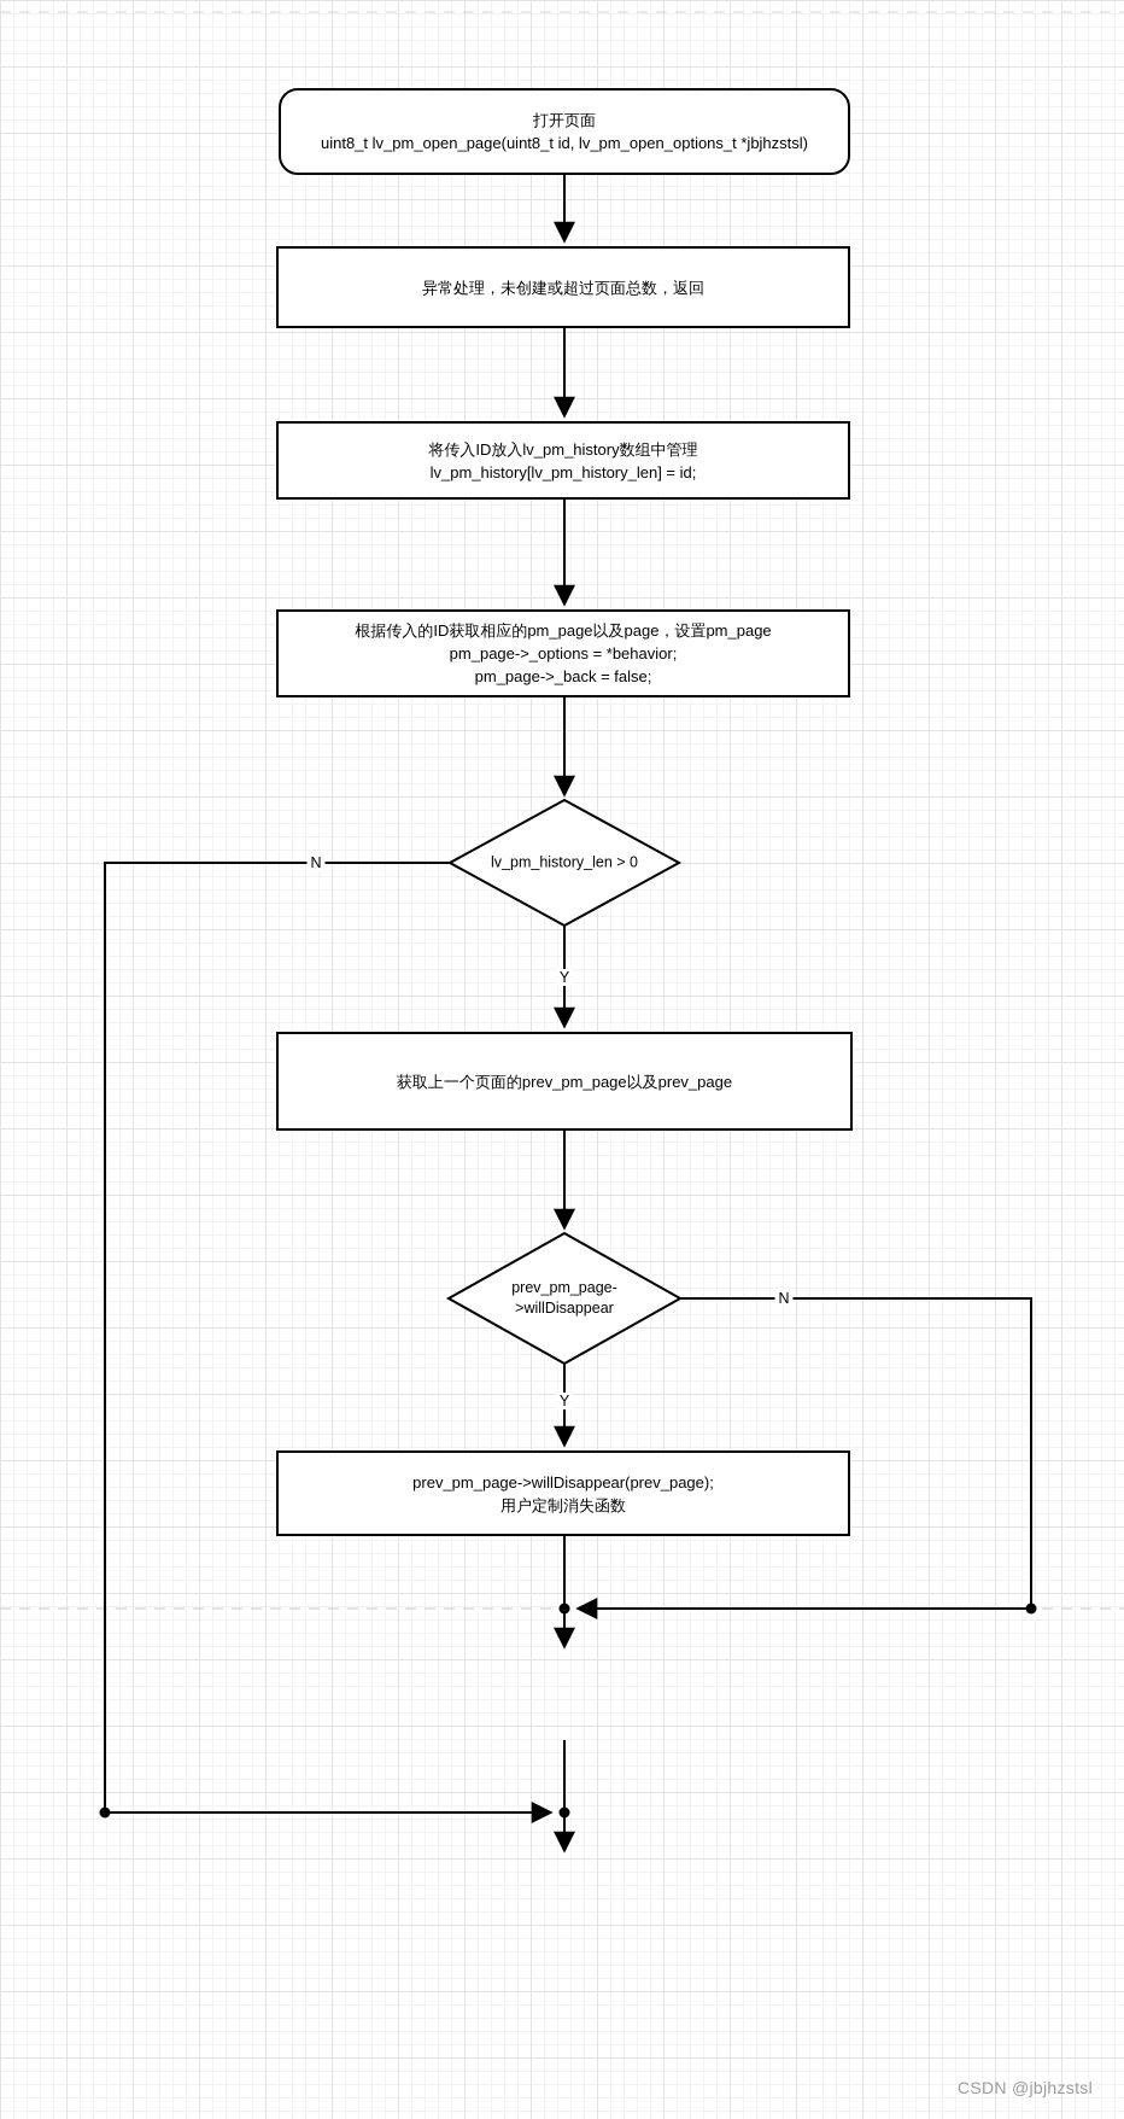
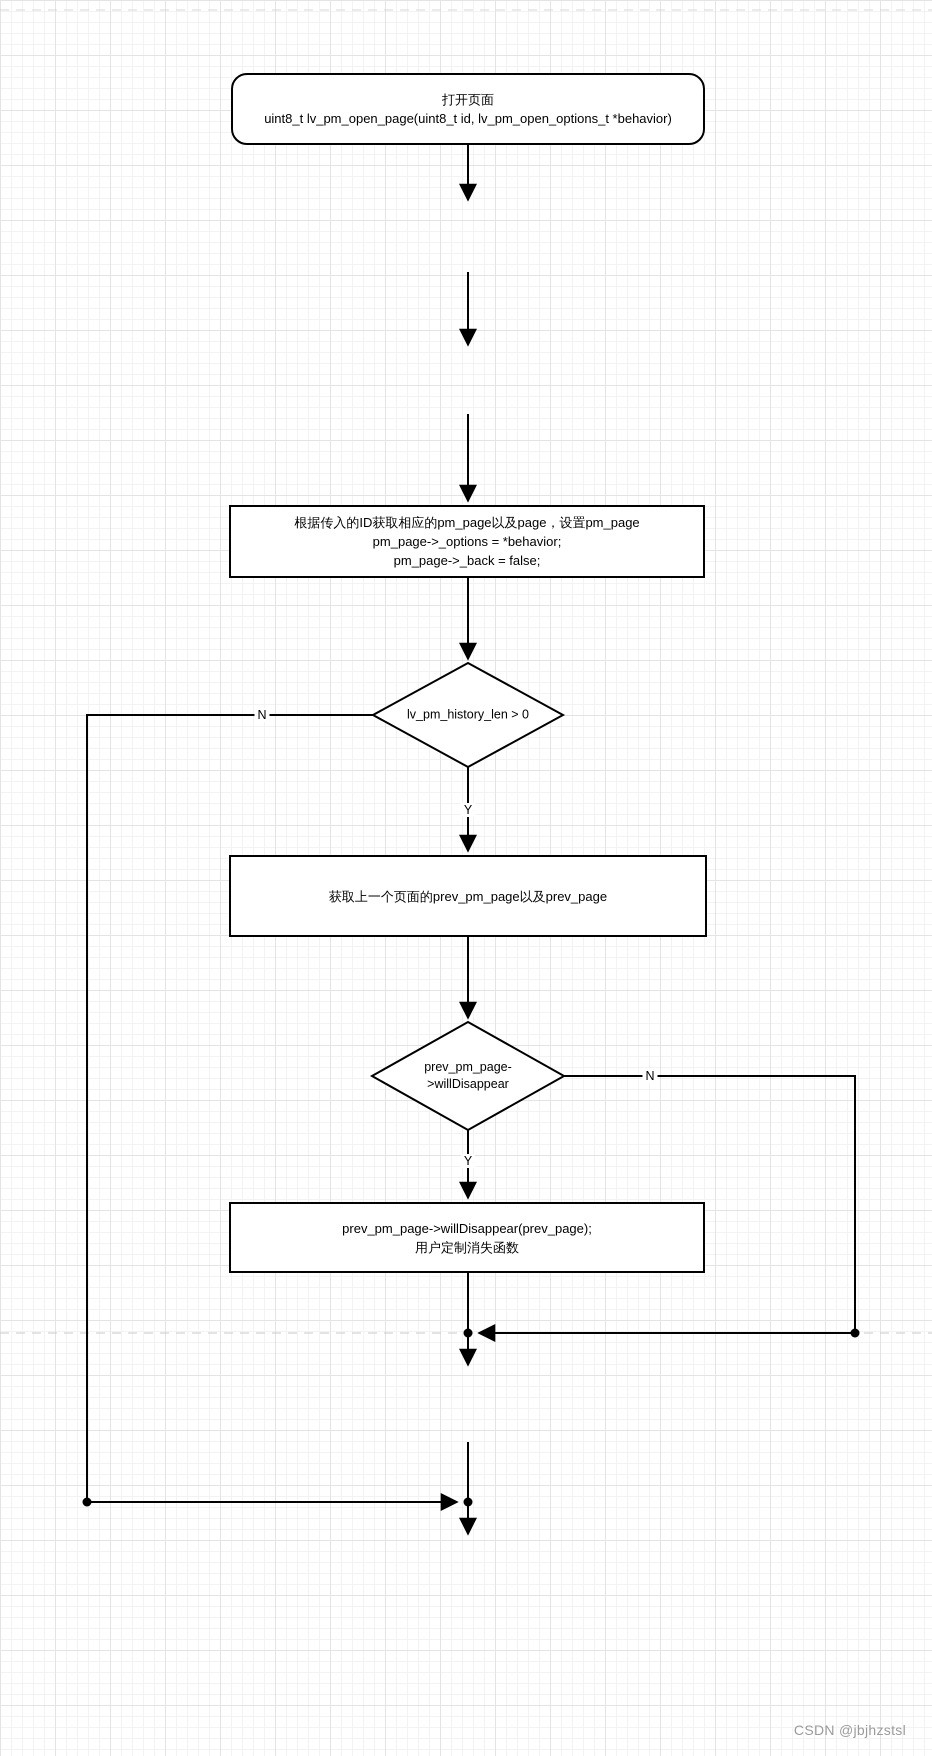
  打开页面
- uint8_t lv_pm_open_page(uint8_t id, lv_pm_open_options_t *jbjhzstsl)
+ uint8_t lv_pm_open_page(uint8_t id, lv_pm_open_options_t *behavior)
- 异常处理，未创建或超过页面总数，返回
- 将传入ID放入lv_pm_history数组中管理
- lv_pm_history[lv_pm_history_len] = id;
  根据传入的ID获取相应的pm_page以及page，设置pm_page
  pm_page->_options = *behavior;
  pm_page->_back = false;
  lv_pm_history_len > 0
  N
  Y
  获取上一个页面的prev_pm_page以及prev_page
  prev_pm_page-
  >willDisappear
  N
  Y
  prev_pm_page->willDisappear(prev_page);
  用户定制消失函数
  CSDN @jbjhzstsl
